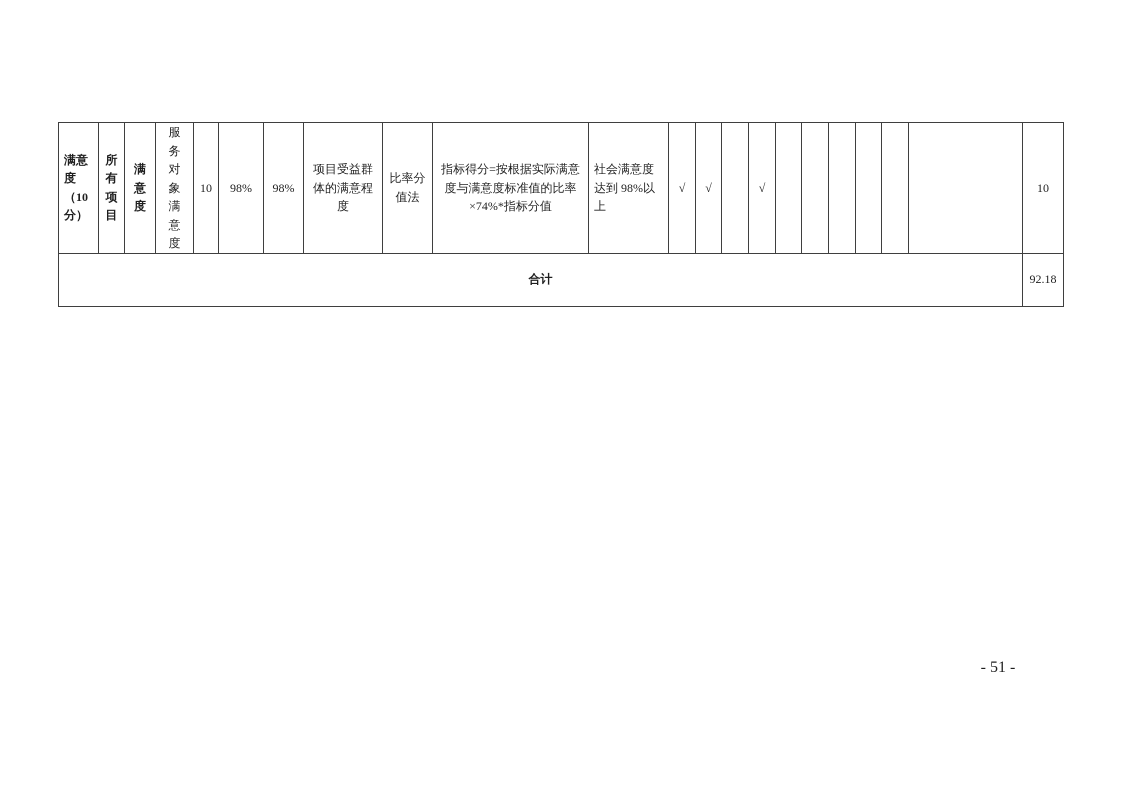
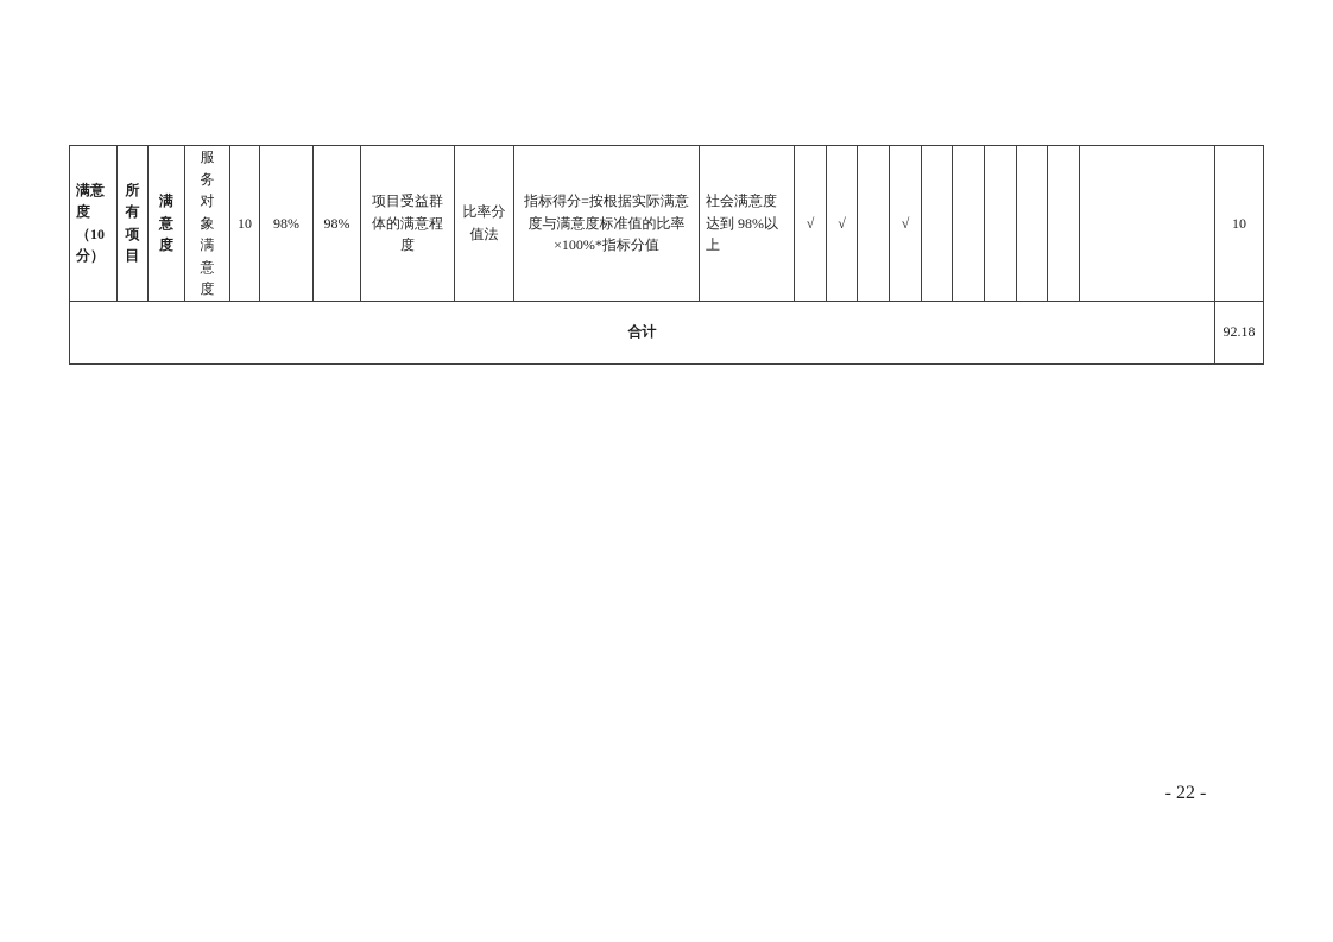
- 满意 度 （10 分）	所 有 项 目	满 意 度	服 务 对 象 满 意 度	10	98%	98%	项目受益群 体的满意程 度	比率分 值法	指标得分=按根据实际满意 度与满意度标准值的比率 ×74%*指标分值	社会满意度 达到 98%以 上	√	√		√							10
+ 满意 度 （10 分）	所 有 项 目	满 意 度	服 务 对 象 满 意 度	10	98%	98%	项目受益群 体的满意程 度	比率分 值法	指标得分=按根据实际满意 度与满意度标准值的比率 ×100%*指标分值	社会满意度 达到 98%以 上	√	√		√							10
  合计	92.18
- - 51 -
+ - 22 -
